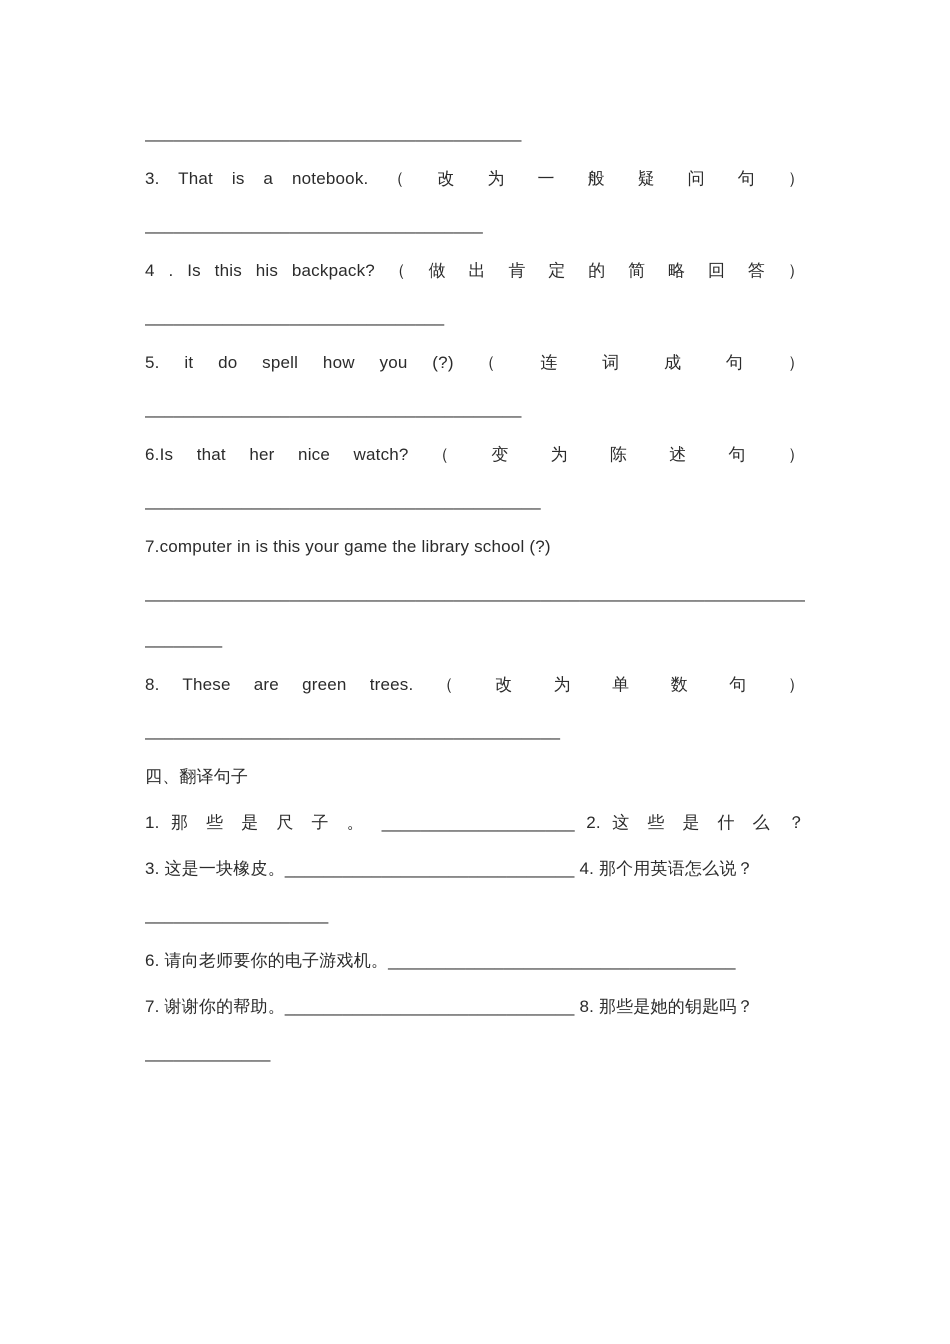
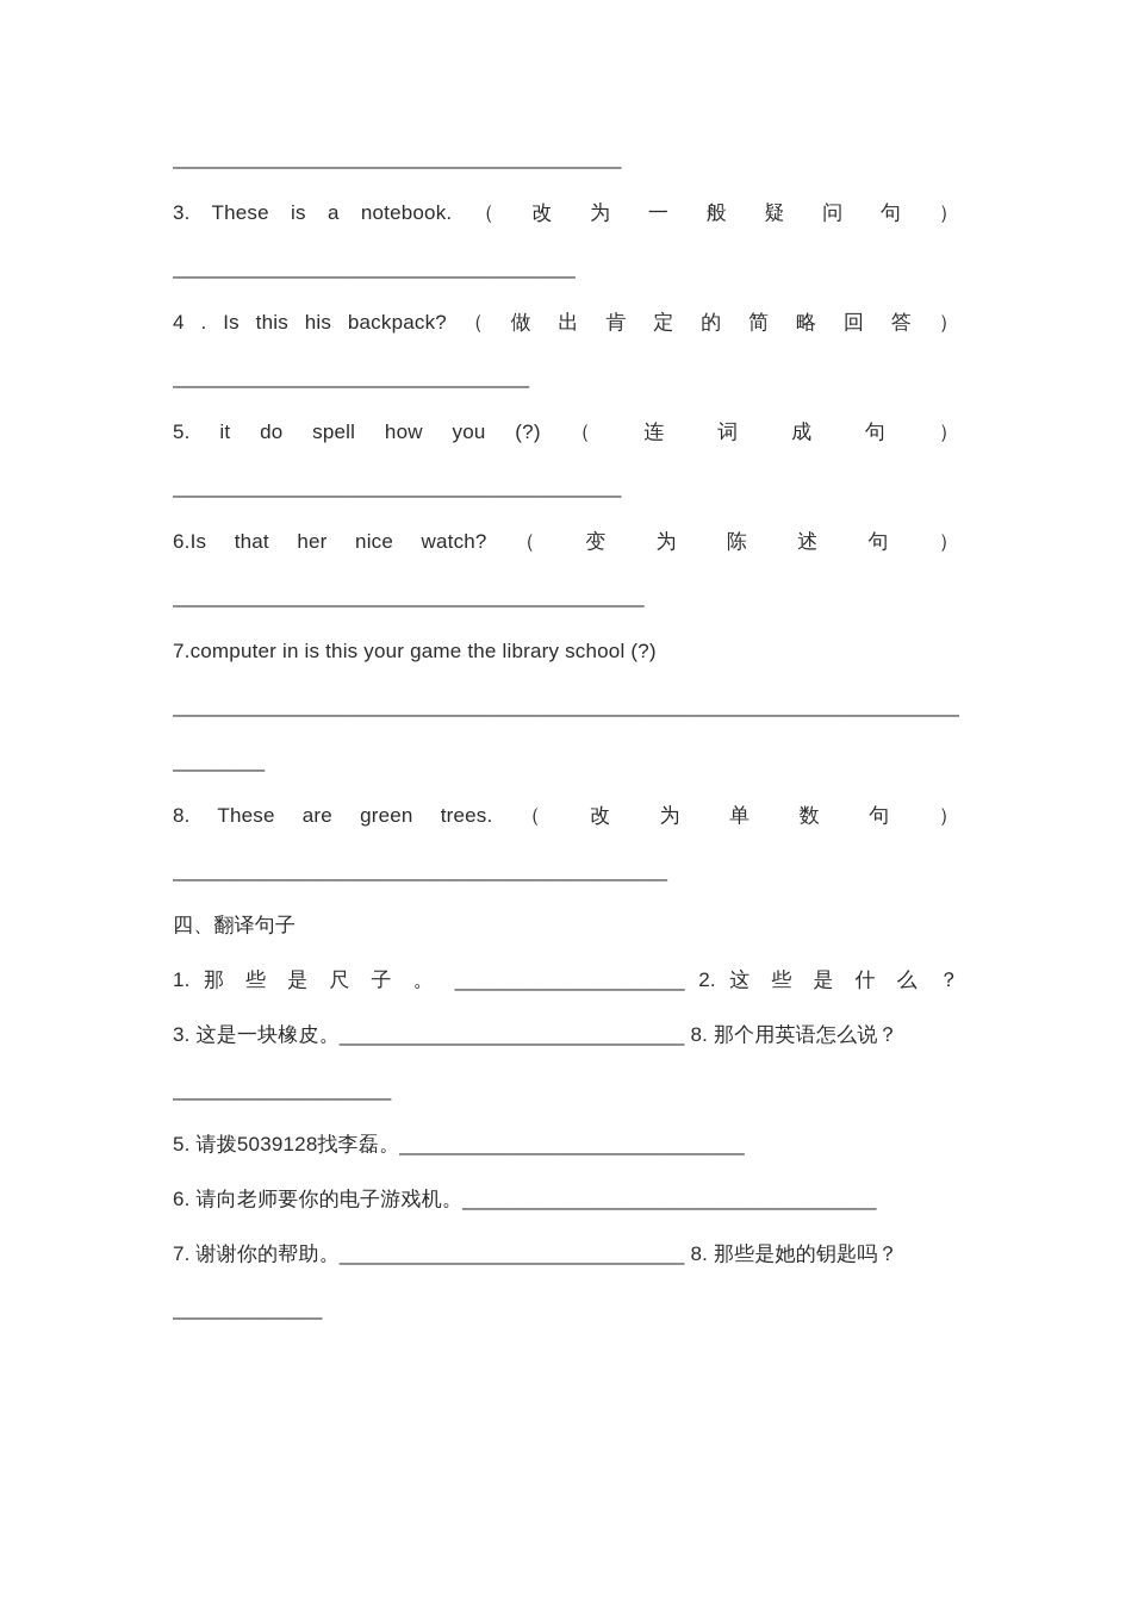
  _______________________________________
- 3. That is a notebook. （ 改 为 一 般 疑 问 句 ）
+ 3. These is a notebook. （ 改 为 一 般 疑 问 句 ）
  ___________________________________
  4 . Is this his backpack? （ 做 出 肯 定 的 简 略 回 答 ）
  _______________________________
  5. it do spell how you (?) （ 连 词 成 句 ）
  _______________________________________
  6.Is that her nice watch? （ 变 为 陈 述 句 ）
  _________________________________________
  7.computer in is this your game the library school (?)
  ____________________________________________________________________
  ________
  8. These are green trees. （ 改 为 单 数 句 ）
  ___________________________________________
  四、翻译句子
  1. 那 些 是 尺 子 。 ____________________ 2. 这 些 是 什 么 ？
- 3. 这是一块橡皮。______________________________ 4. 那个用英语怎么说？
+ 3. 这是一块橡皮。______________________________ 8. 那个用英语怎么说？
  ___________________
+ 5. 请拨5039128找李磊。______________________________
  6. 请向老师要你的电子游戏机。____________________________________
  7. 谢谢你的帮助。______________________________ 8. 那些是她的钥匙吗？
  _____________
